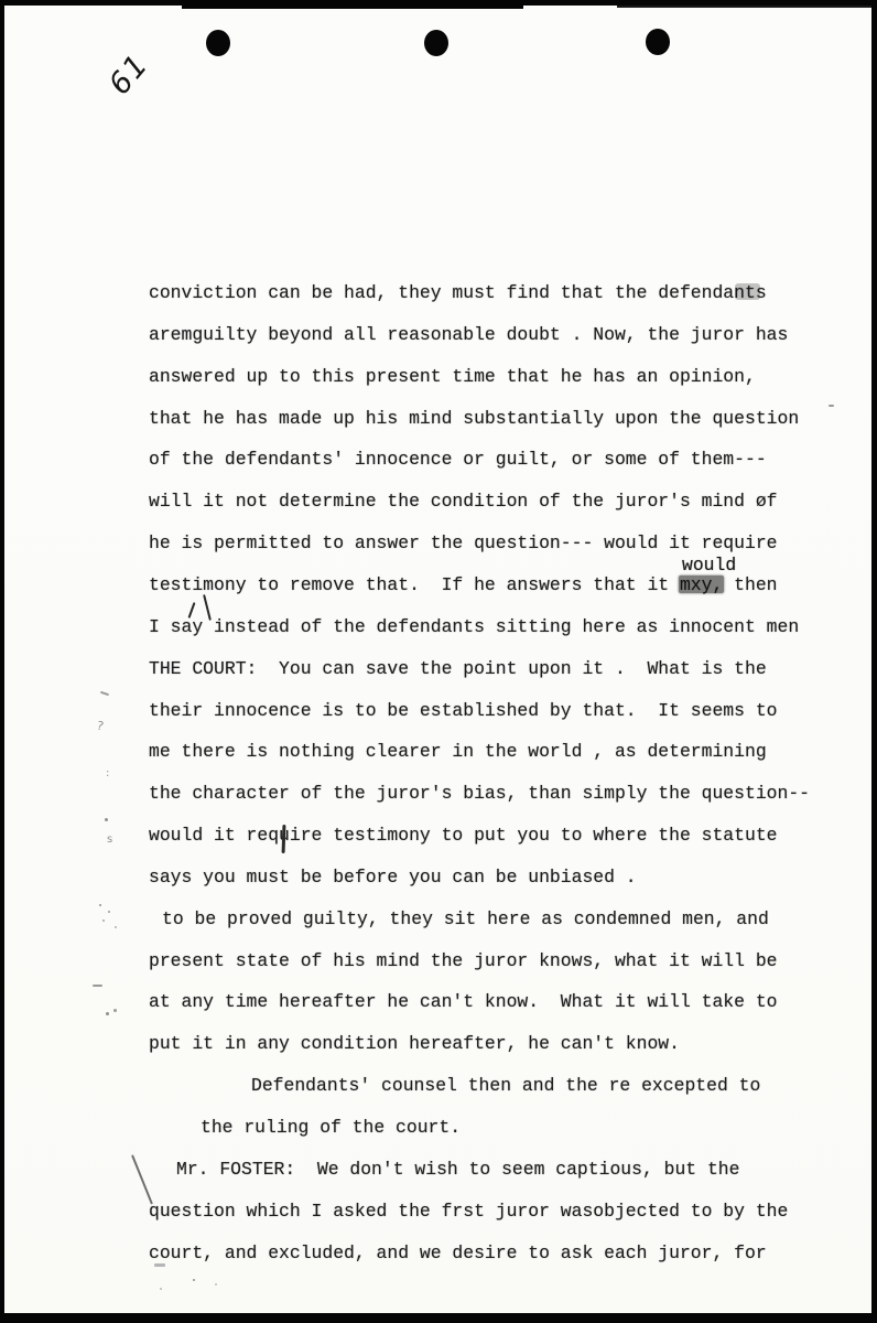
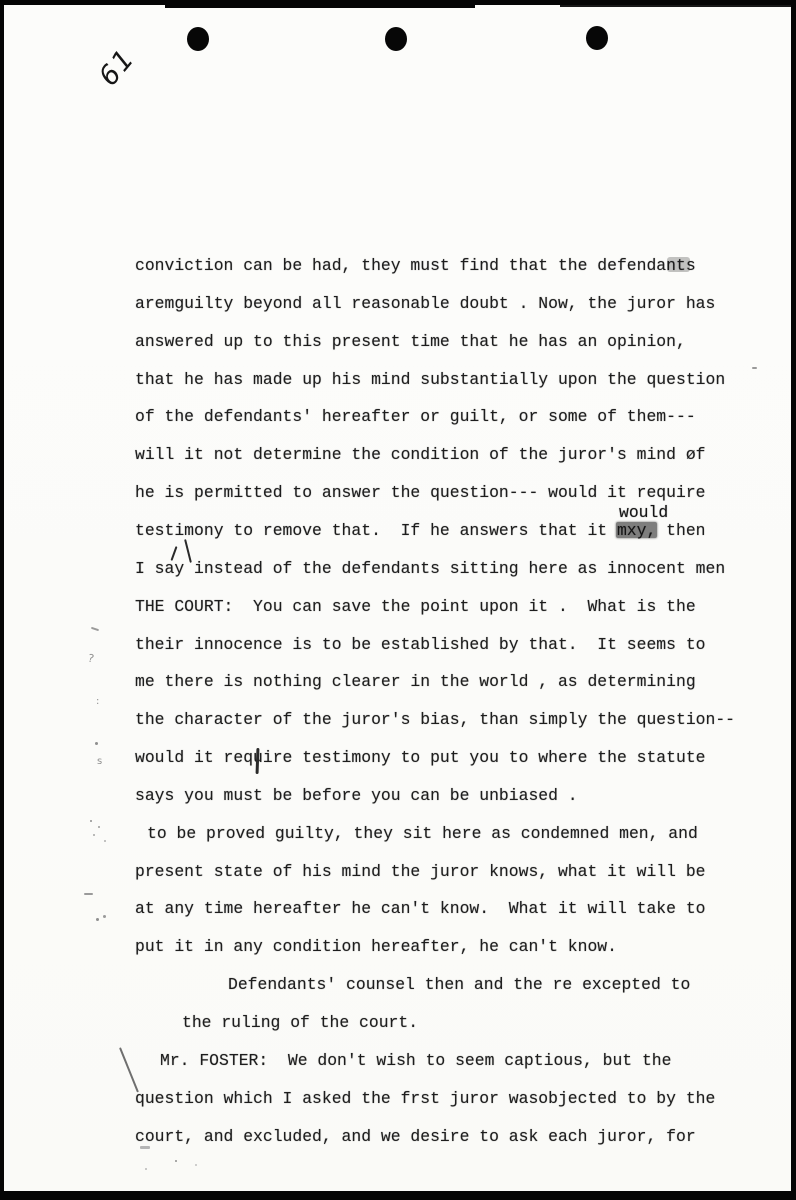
  conviction can be had, they must find that the defendants
  aremguilty beyond all reasonable doubt . Now, the juror has
  answered up to this present time that he has an opinion,
  that he has made up his mind substantially upon the question
- of the defendants' innocence or guilt, or some of them---
+ of the defendants' hereafter or guilt, or some of them---
  will it not determine the condition of the juror's mind øf
  he is permitted to answer the question--- would it require
  testimony to remove that. If he answers that it mxy, then
  I say instead of the defendants sitting here as innocent men
  THE COURT: You can save the point upon it . What is the
  their innocence is to be established by that. It seems to
  me there is nothing clearer in the world , as determining
  the character of the juror's bias, than simply the question--
  would it reqire testimony to put you to where the statute
  says you must be before you can be unbiased .
  to be proved guilty, they sit here as condemned men, and
  present state of his mind the juror knows, what it will be
  at any time hereafter he can't know. What it will take to
  put it in any condition hereafter, he can't know.
  Defendants' counsel then and the re excepted to
  the ruling of the court.
  Mr. FOSTER: We don't wish to seem captious, but the
  question which I asked the frst juror wasobjected to by the
  court, and excluded, and we desire to ask each juror, for
  would
  :
  s
